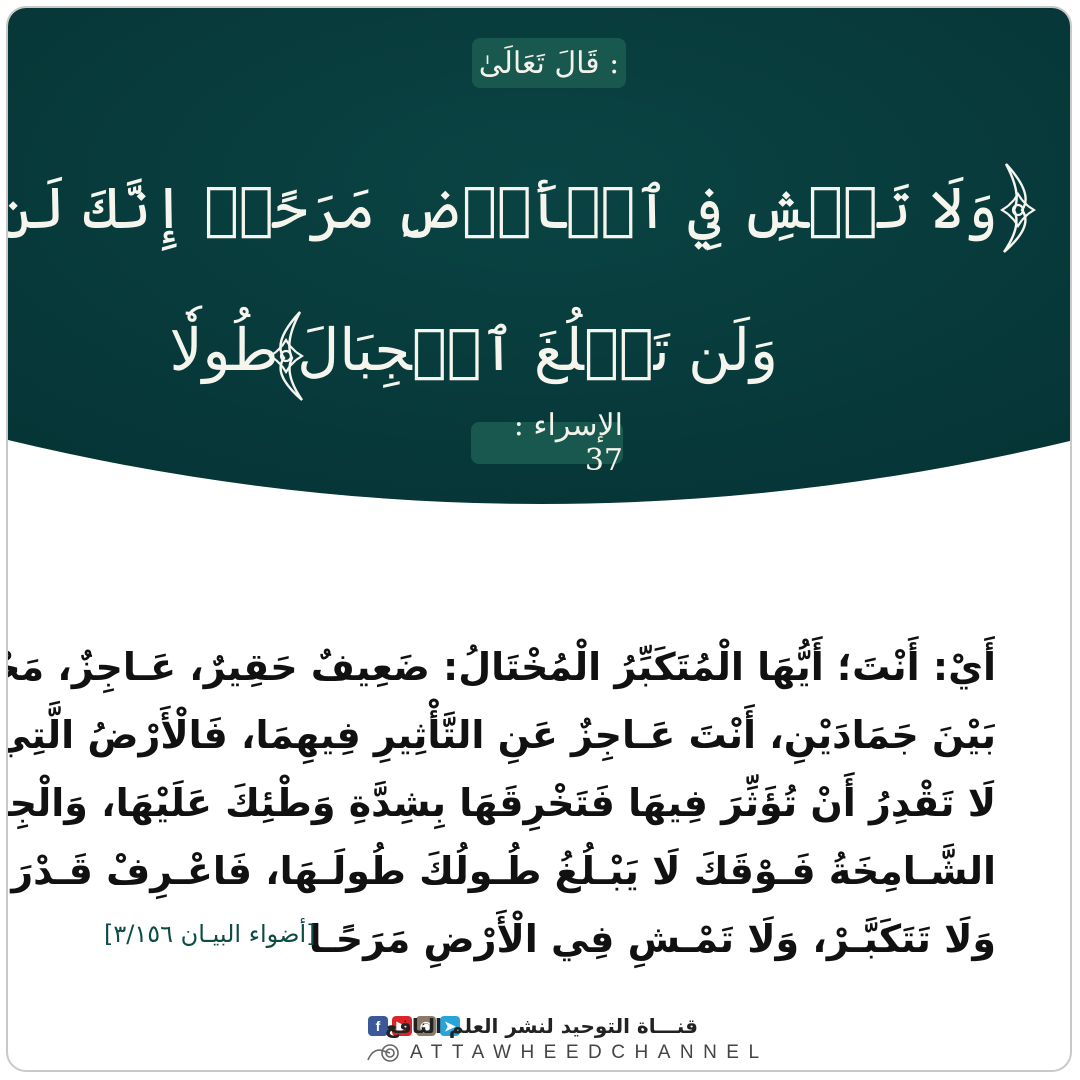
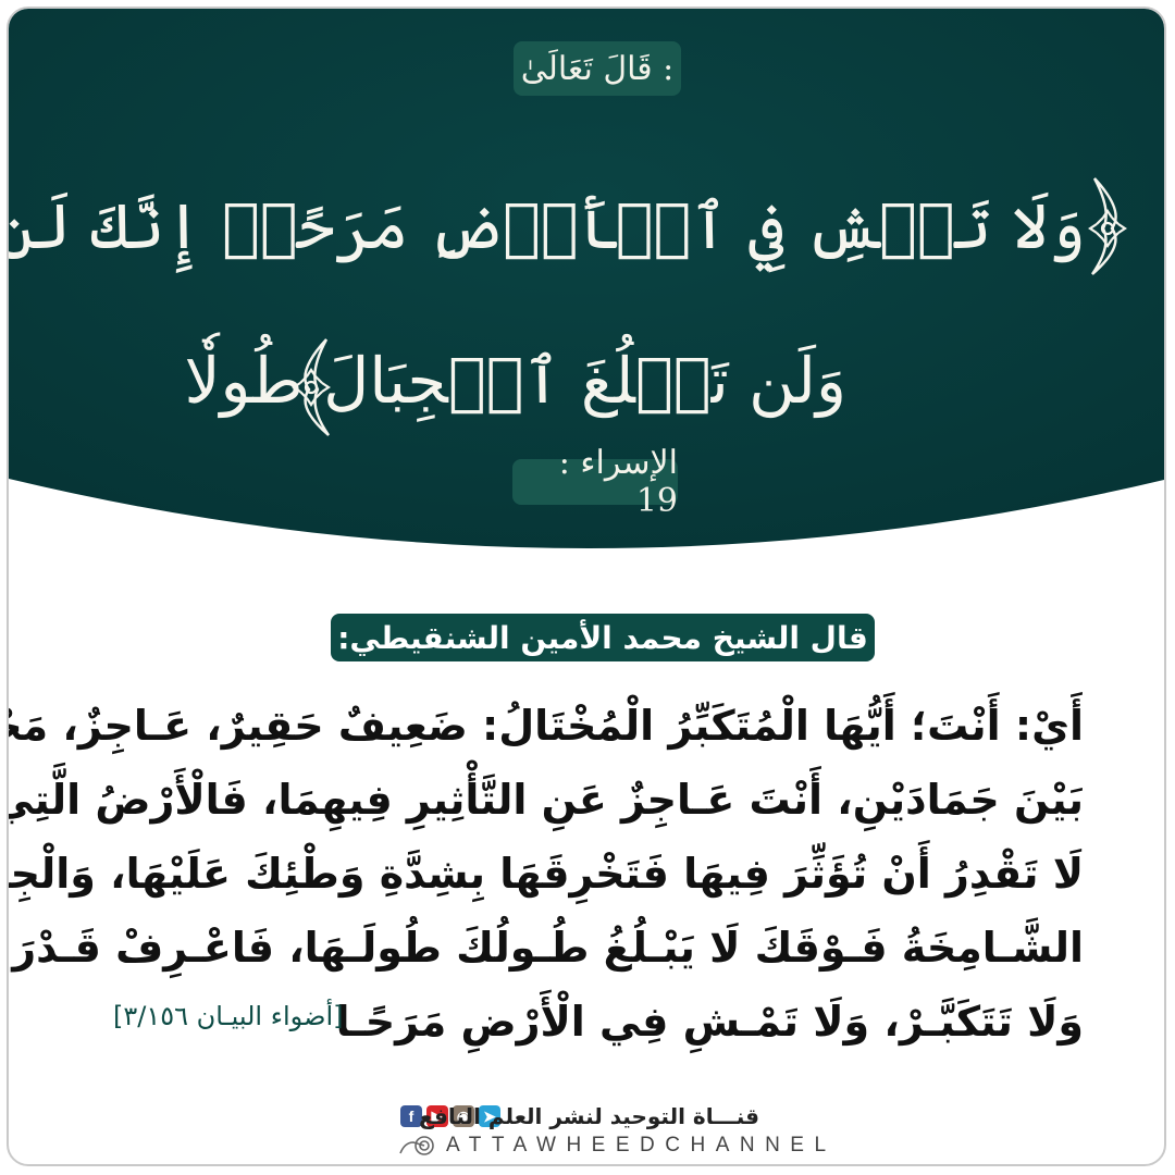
  قَالَ تَعَالَىٰ :
  وَلَن تَبۡلُغَ ٱلۡجِبَالَ طُولٗا
- الإسراء : 37
+ الإسراء : 19
+ قال الشيخ محمد الأمين الشنقيطي:
  أَيْ: أَنْتَ؛ أَيُّهَا الْمُتَكَبِّرُ الْمُخْتَالُ: ضَعِيفٌ حَقِيرٌ، عَـاجِزٌ، مَ
  بَيْنَ جَمَادَيْنِ، أَنْتَ عَـاجِزٌ عَنِ التَّأْثِيرِ فِيهِمَا، فَالْأَرْضُ الَّتِي
  لَا تَقْدِرُ أَنْ تُؤَثِّرَ فِيهَا فَتَخْرِقَهَا بِشِدَّةِ وَطْئِكَ عَلَيْهَا، وَالْجِ
  الشَّـامِخَةُ فَـوْقَكَ لَا يَبْـلُغُ طُـولُكَ طُولَـهَا، فَاعْـرِفْ قَـدْرَ
  وَلَا تَتَكَبَّـرْ، وَلَا تَمْـشِ فِي الْأَرْضِ مَرَحًـا
  [أضواء البيـان ٣/١٥٦]
  f
  ▶
  ◉
  ➤
  قنـــاة التوحيد لنشر العلم النافع
  ATTAWHEEDCHANNEL
